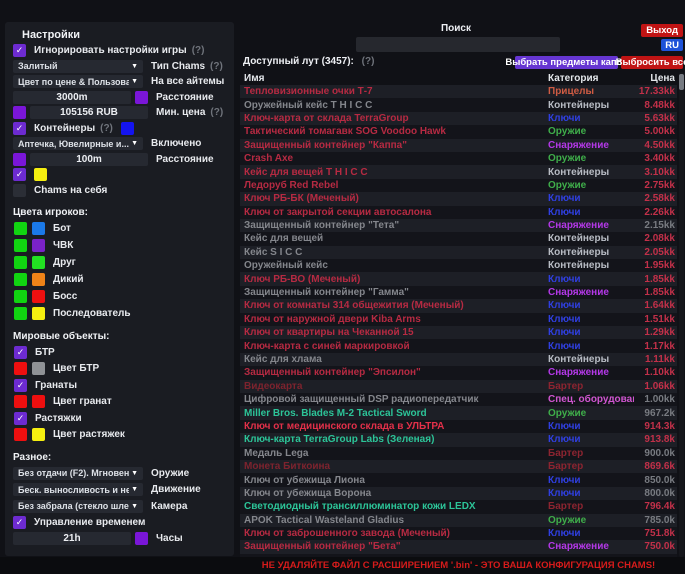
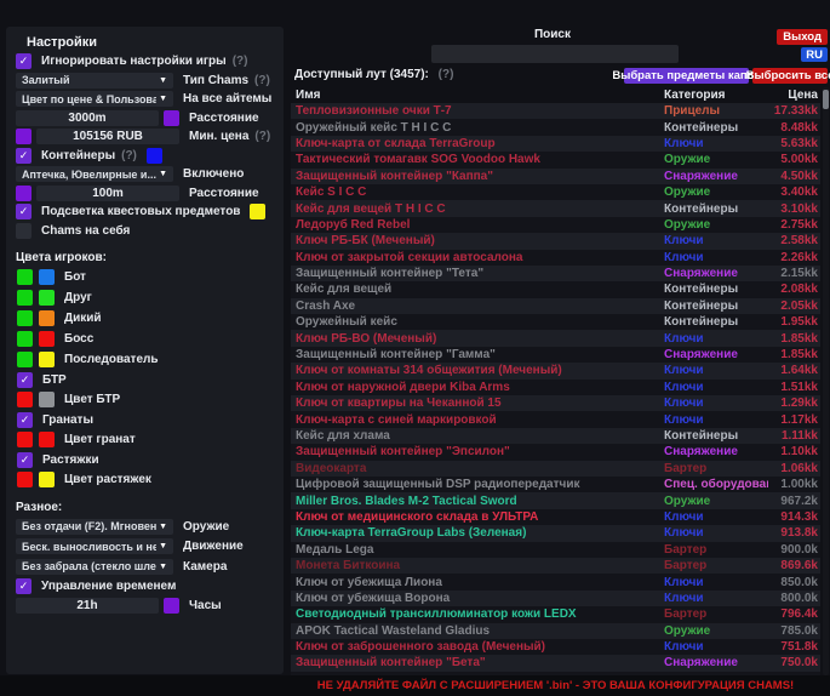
  Настройки
  ✓
  Игнорировать настройки игры
  (?)
  Залитый
  Тип Chams
  (?)
  Цвет по цене & Пользова
  На все айтемы
  3000m
  Расстояние
  105156 RUB
  Мин. цена
  (?)
  ✓
  Контейнеры
  (?)
  Аптечка, Ювелирные и...
  Включено
  100m
  Расстояние
  ✓
+ Подсветка квестовых предметов
  Chams на себя
  Цвета игроков:
  Бот
- ЧВК
  Друг
  Дикий
  Босс
  Последователь
- Мировые объекты:
  ✓
  БТР
  Цвет БТР
  ✓
  Гранаты
  Цвет гранат
  ✓
  Растяжки
  Цвет растяжек
  Разное:
  Без отдачи (F2). Мгновен
  Оружие
  Беск. выносливость и не
  Движение
  Без забрала (стекло шле
  Камера
  ✓
  Управление временем
  21h
  Часы
  Поиск
  Выход
  RU
  Доступный лут (3457): (?)
  Выбрать предметы кап
  Выбросить вс
  Имя
  Категория
  Цена
  Тепловизионные очки Т-7
  Прицелы
  17.33kk
  Оружейный кейс Т Н I С С
  Контейнеры
  8.48kk
  Ключ-карта от склада TerraGroup
  Ключи
  5.63kk
  Тактический томагавк SOG Voodoo Hawk
  Оружие
  5.00kk
  Защищенный контейнер "Каппа"
  Снаряжение
  4.50kk
- Crash Axe
+ Кейс S I C C
  Оружие
  3.40kk
  Кейс для вещей Т Н I С С
  Контейнеры
  3.10kk
  Ледоруб Red Rebel
  Оружие
  2.75kk
  Ключ РБ-БК (Меченый)
  Ключи
  2.58kk
  Ключ от закрытой секции автосалона
  Ключи
  2.26kk
  Защищенный контейнер "Тета"
  Снаряжение
  2.15kk
  Кейс для вещей
  Контейнеры
  2.08kk
- Кейс S I C C
+ Crash Axe
  Контейнеры
  2.05kk
  Оружейный кейс
  Контейнеры
  1.95kk
  Ключ РБ-ВО (Меченый)
  Ключи
  1.85kk
  Защищенный контейнер "Гамма"
  Снаряжение
  1.85kk
  Ключ от комнаты 314 общежития (Меченый)
  Ключи
  1.64kk
  Ключ от наружной двери Kiba Arms
  Ключи
  1.51kk
  Ключ от квартиры на Чеканной 15
  Ключи
  1.29kk
  Ключ-карта с синей маркировкой
  Ключи
  1.17kk
  Кейс для хлама
  Контейнеры
  1.11kk
  Защищенный контейнер "Эпсилон"
  Снаряжение
  1.10kk
  Видеокарта
  Бартер
  1.06kk
  Цифровой защищенный DSP радиопередатчик
  Спец. оборудова
  1.00kk
  Miller Bros. Blades M-2 Tactical Sword
  Оружие
  967.2k
  Ключ от медицинского склада в УЛЬТРА
  Ключи
  914.3k
  Ключ-карта TerraGroup Labs (Зеленая)
  Ключи
  913.8k
  Медаль Lega
  Бартер
  900.0k
  Монета Биткоина
  Бартер
  869.6k
  Ключ от убежища Лиона
  Ключи
  850.0k
  Ключ от убежища Ворона
  Ключи
  800.0k
  Светодиодный трансиллюминатор кожи LEDX
  Бартер
  796.4k
  APOK Tactical Wasteland Gladius
  Оружие
  785.0k
  Ключ от заброшенного завода (Меченый)
  Ключи
  751.8k
  Защищенный контейнер "Бета"
  Снаряжение
  750.0k
  НЕ УДАЛЯЙТЕ ФАЙЛ С РАСШИРЕНИЕМ '.bin' - ЭТО ВАША КОНФИГУРАЦИЯ CHAMS!
